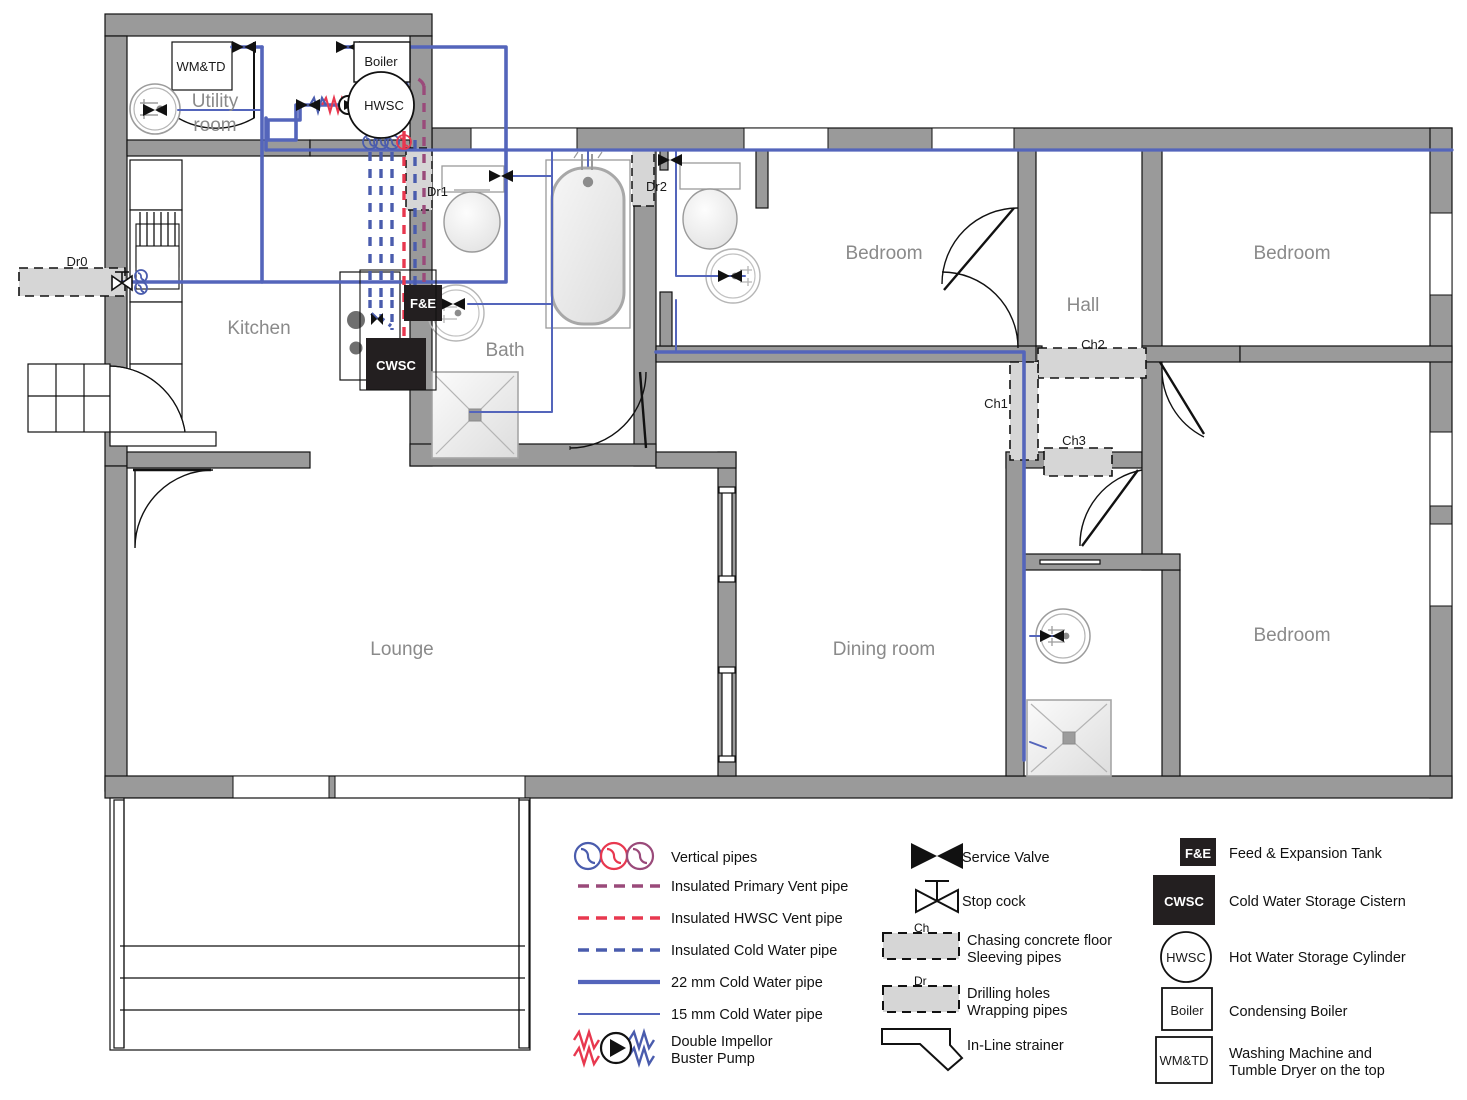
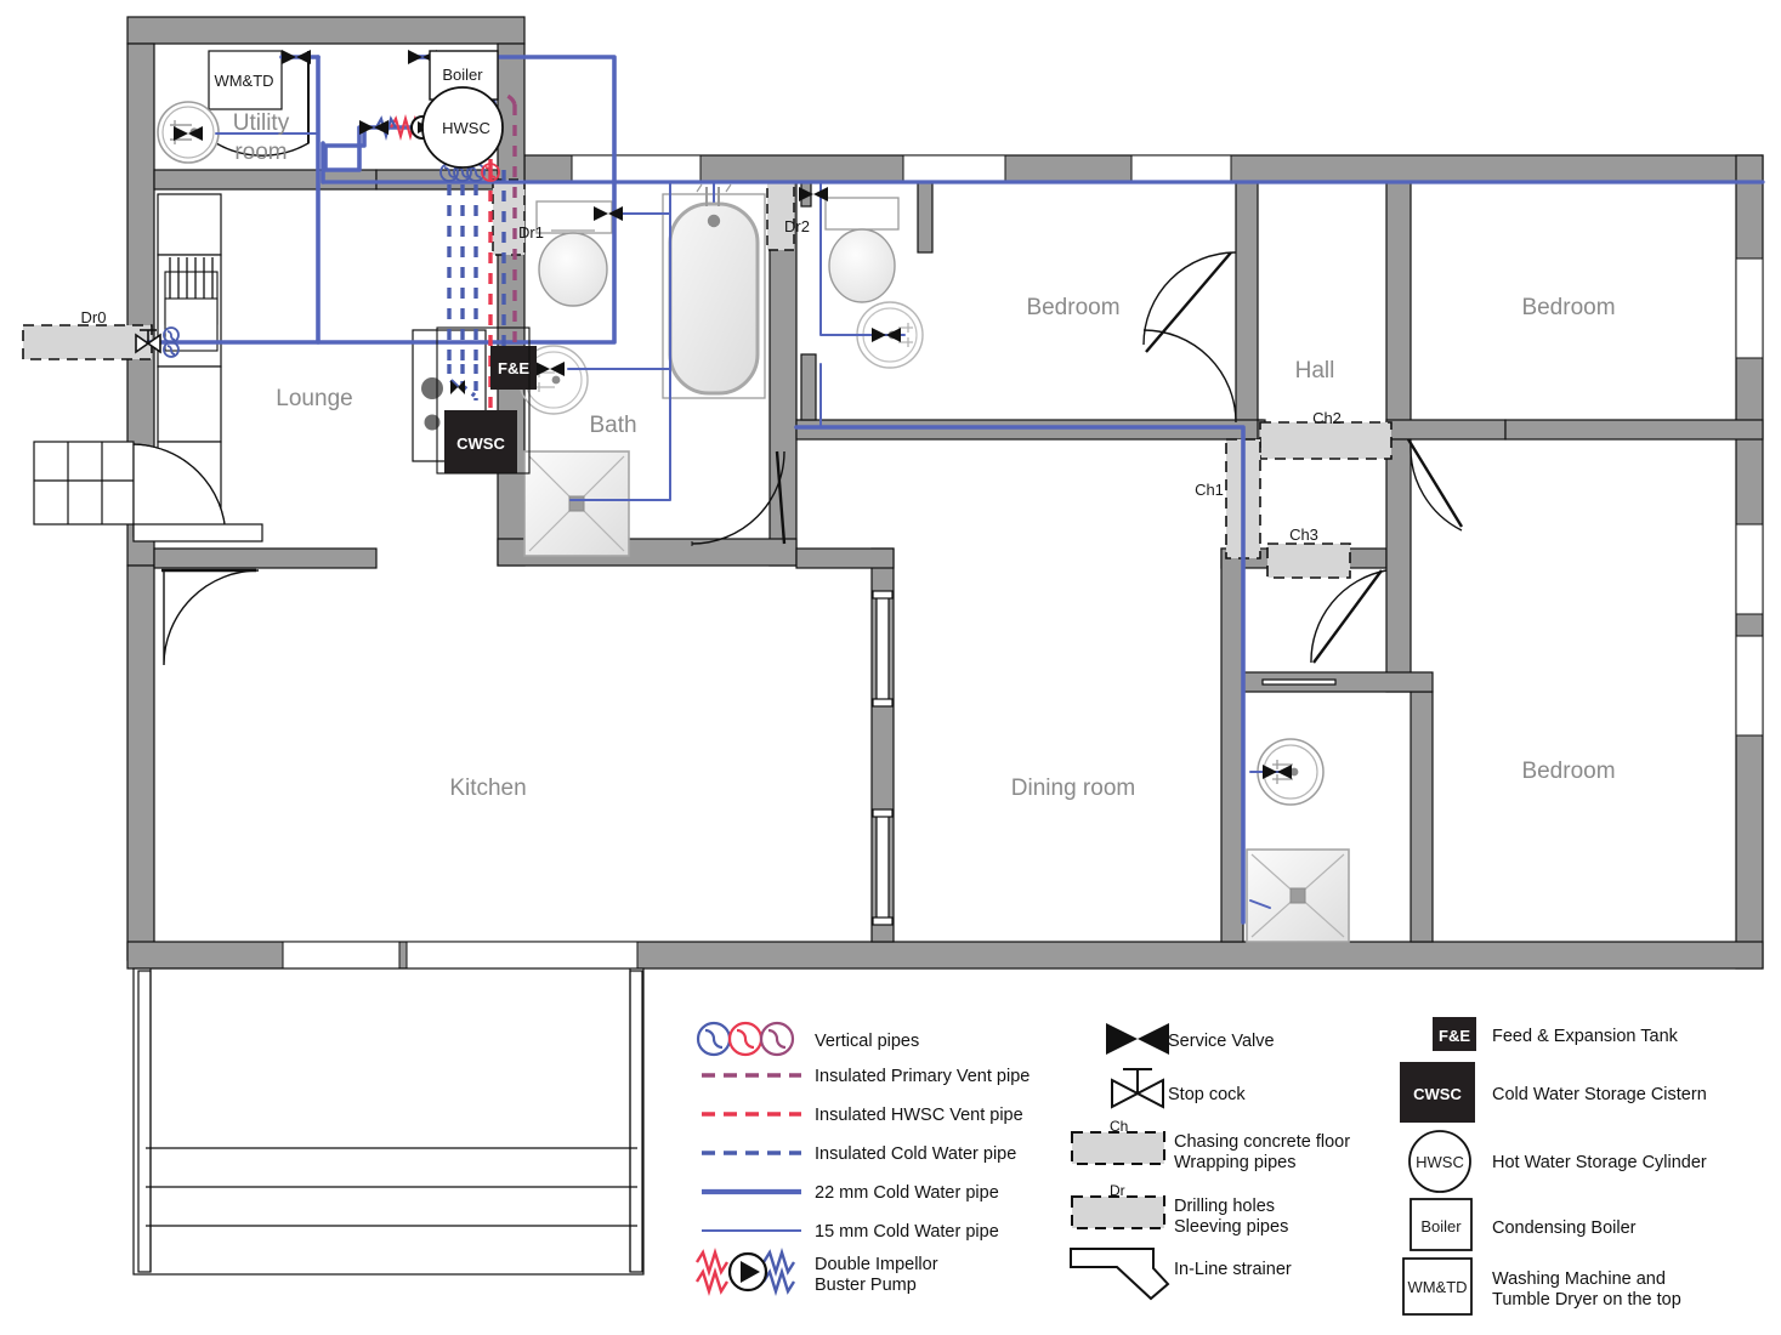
  Utility
  room
- Kitchen
+ Lounge
  Bath
- Lounge
+ Kitchen
  Dining room
  Bedroom
  Bedroom
  Bedroom
  Hall
  Dr0
  Dr1
  Dr2
  Ch1
  Ch2
  Ch3
  WM&TD
  Boiler
  HWSC
  F&E
  CWSC
  Vertical pipes
  Insulated Primary Vent pipe
  Insulated HWSC Vent pipe
  Insulated Cold Water pipe
  22 mm Cold Water pipe
  15 mm Cold Water pipe
  Double Impellor
  Buster Pump
  Service Valve
  Stop cock
  Ch
  Chasing concrete floor
- Sleeving pipes
+ Wrapping pipes
  Dr
  Drilling holes
- Wrapping pipes
+ Sleeving pipes
  In-Line strainer
  F&E
  Feed & Expansion Tank
  CWSC
  Cold Water Storage Cistern
  HWSC
  Hot Water Storage Cylinder
  Boiler
  Condensing Boiler
  WM&TD
  Washing Machine and
  Tumble Dryer on the top
